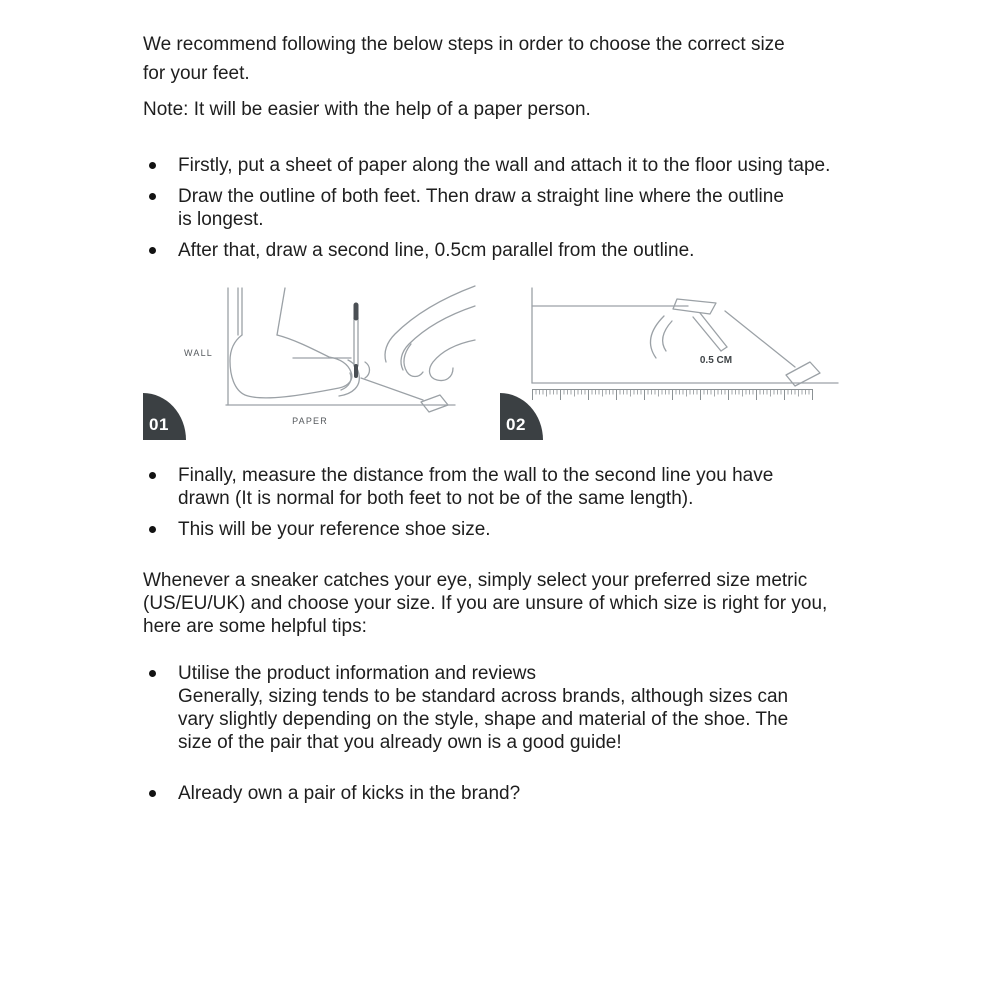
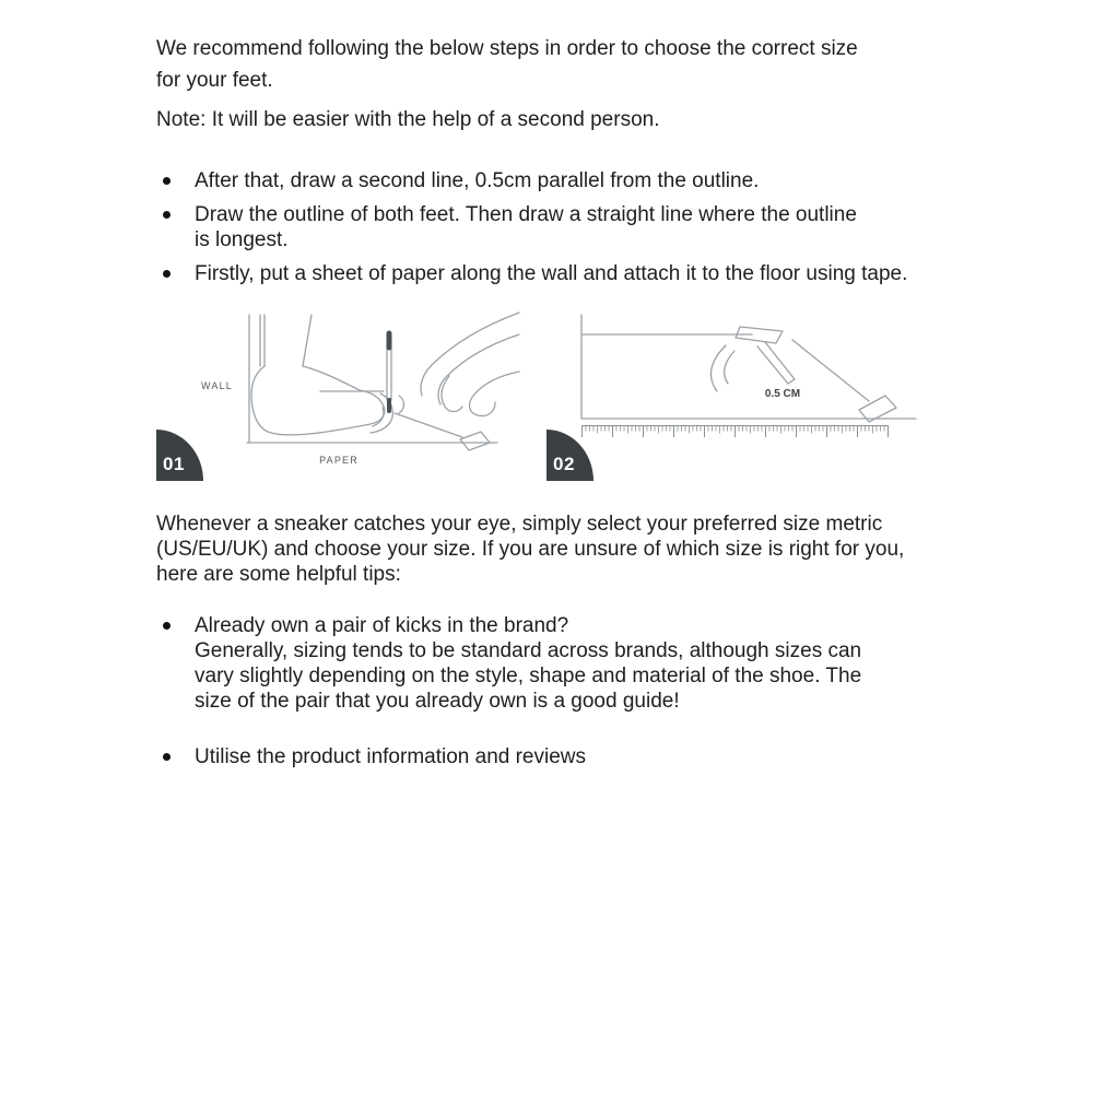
  We recommend following the below steps in order to choose the correct size
  for your feet.
- Note: It will be easier with the help of a paper person.
+ Note: It will be easier with the help of a second person.
- Firstly, put a sheet of paper along the wall and attach it to the floor using tape.
+ After that, draw a second line, 0.5cm parallel from the outline.
  Draw the outline of both feet. Then draw a straight line where the outline
  is longest.
- After that, draw a second line, 0.5cm parallel from the outline.
+ Firstly, put a sheet of paper along the wall and attach it to the floor using tape.
  WALL
  PAPER
  0.5 CM
  01
  02
- Finally, measure the distance from the wall to the second line you have
- drawn (It is normal for both feet to not be of the same length).
- This will be your reference shoe size.
  Whenever a sneaker catches your eye, simply select your preferred size metric
  (US/EU/UK) and choose your size. If you are unsure of which size is right for you,
  here are some helpful tips:
- Utilise the product information and reviews
+ Already own a pair of kicks in the brand?
  Generally, sizing tends to be standard across brands, although sizes can
  vary slightly depending on the style, shape and material of the shoe. The
  size of the pair that you already own is a good guide!
- Already own a pair of kicks in the brand?
+ Utilise the product information and reviews
